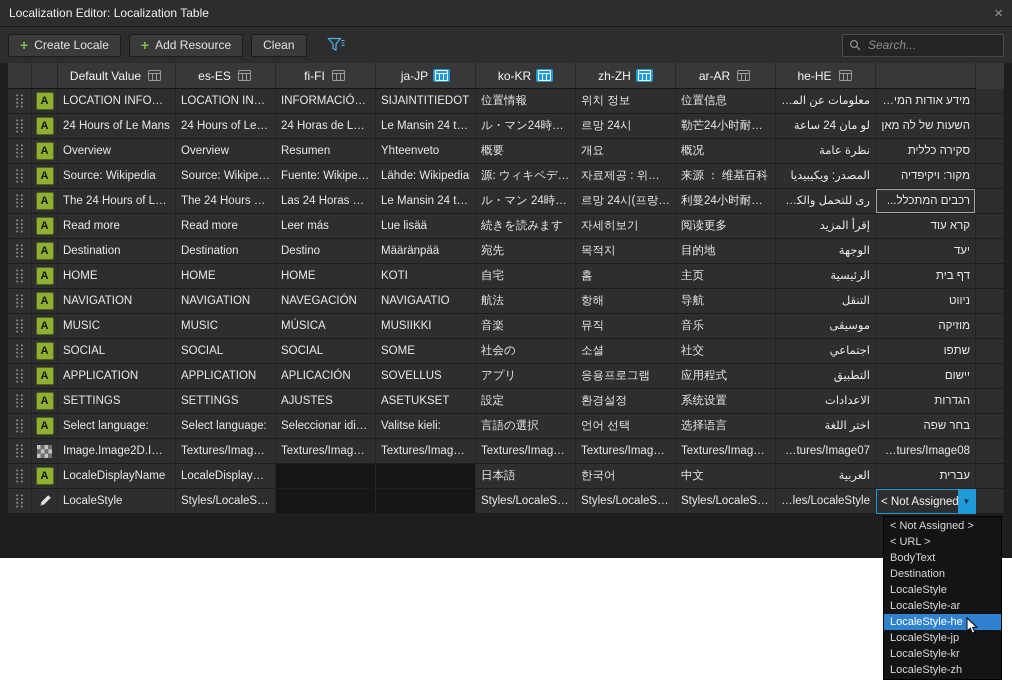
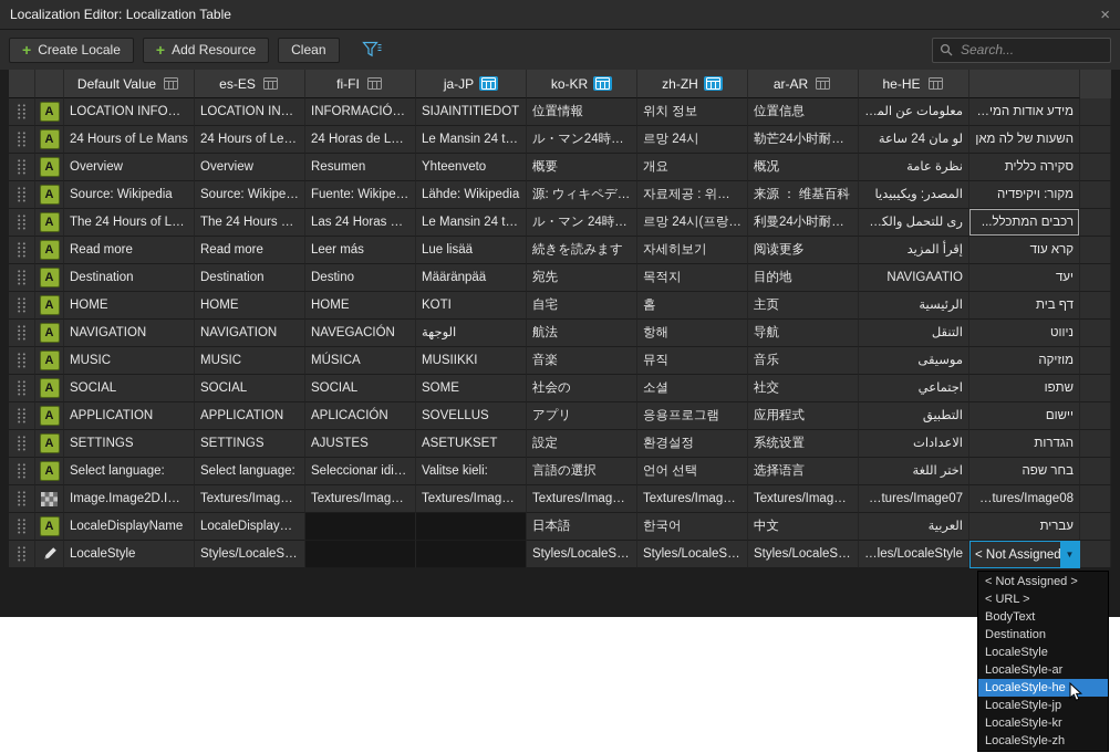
  Localization Editor: Localization Table
  ×
  +
  Create Locale
  +
  Add Resource
  Clean
  Search...
  Default Value
  es-ES
  fi-FI
  ja-JP
  ko-KR
  zh-ZH
  ar-AR
  he-HE
  A
  LOCATION INFORMA
  SIJAINTITIEDOT
  位置情報
  위치 정보
  位置信息
  معلومات عن الموق
  מידע אודות המיקום
  A
  24 Hours of Le Mans
  24 Hours of Le Ma
  24 Horas de Le Ma
  Le Mansin 24 tunti
  ル・マン24時間レ
  르망 24시
  勒芒24小时耐力赛
  لو مان 24 ساعة
  השעות של לה מאן
  A
  Overview
  Overview
  Resumen
  Yhteenveto
  概要
  개요
  概况
  نظرة عامة
  סקירה כללית
  A
  Source: Wikipedia
  Source: Wikipedia
  Fuente: Wikipedia
  Lähde: Wikipedia
  源: ウィキペディア
  자료제공 : 위키백
  来源 ： 维基百科
  المصدر: ويكيبيديا
  מקור: ויקיפדיה
  A
  The 24 Hours of Le M
  رى للتحمل والكفاء
  רכבים המתכלל...
  A
  Read more
  Read more
  Leer más
  Lue lisää
  続きを読みます
  자세히보기
  阅读更多
  إقرأ المزيد
  קרא עוד
  A
  Destination
  Destination
  Destino
  Määränpää
  宛先
  목적지
  目的地
- الوجهة
+ NAVIGAATIO
  יעד
  A
  HOME
  HOME
  HOME
  KOTI
  自宅
  홈
  主页
  الرئيسية
  דף בית
  A
  NAVIGATION
  NAVIGATION
  NAVEGACIÓN
- NAVIGAATIO
+ الوجهة
  航法
  항해
  导航
  التنقل
  ניווט
  A
  MUSIC
  MUSIC
  MÚSICA
  MUSIIKKI
  音楽
  뮤직
  音乐
  موسيقى
  מוזיקה
  A
  SOCIAL
  SOCIAL
  SOCIAL
  SOME
  社会の
  소셜
  社交
  اجتماعي
  שתפו
  A
  APPLICATION
  APPLICATION
  APLICACIÓN
  SOVELLUS
  アプリ
  응용프로그램
  应用程式
  التطبيق
  יישום
  A
  SETTINGS
  SETTINGS
  AJUSTES
  ASETUKSET
  設定
  환경설정
  系统设置
  الاعدادات
  הגדרות
  A
  Select language:
  Select language:
  Seleccionar idioma
  Valitse kieli:
  言語の選択
  언어 선택
  选择语言
  اختر اللغة
  בחר שפה
  Image.Image2D.Imag
  Textures/Image01
  Textures/Image02
  Textures/Image03
  Textures/Image04
  Textures/Image05
  Textures/Image06
  Textures/Image07
  Textures/Image08
  A
  LocaleDisplayName
  LocaleDisplayNam
  日本語
  한국어
  中文
  العربية
  עברית
  LocaleStyle
  Styles/LocaleStyle
  Styles/LocaleStyle
  Styles/LocaleStyle
  Styles/LocaleStyle
  Styles/LocaleStyle
  < Not Assigned
  ▼
  < Not Assigned >
  < URL >
  BodyText
  Destination
  LocaleStyle
  LocaleStyle-ar
  LocaleStyle-he
  LocaleStyle-jp
  LocaleStyle-kr
  LocaleStyle-zh
